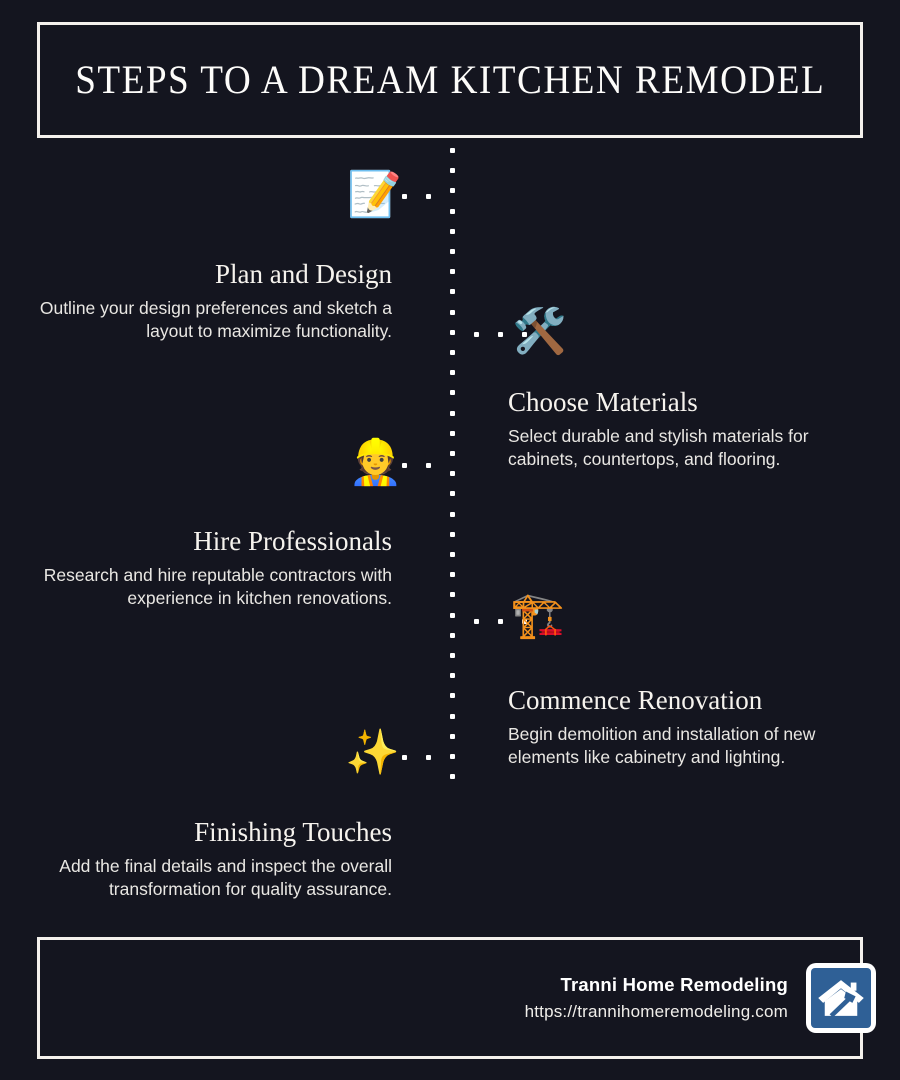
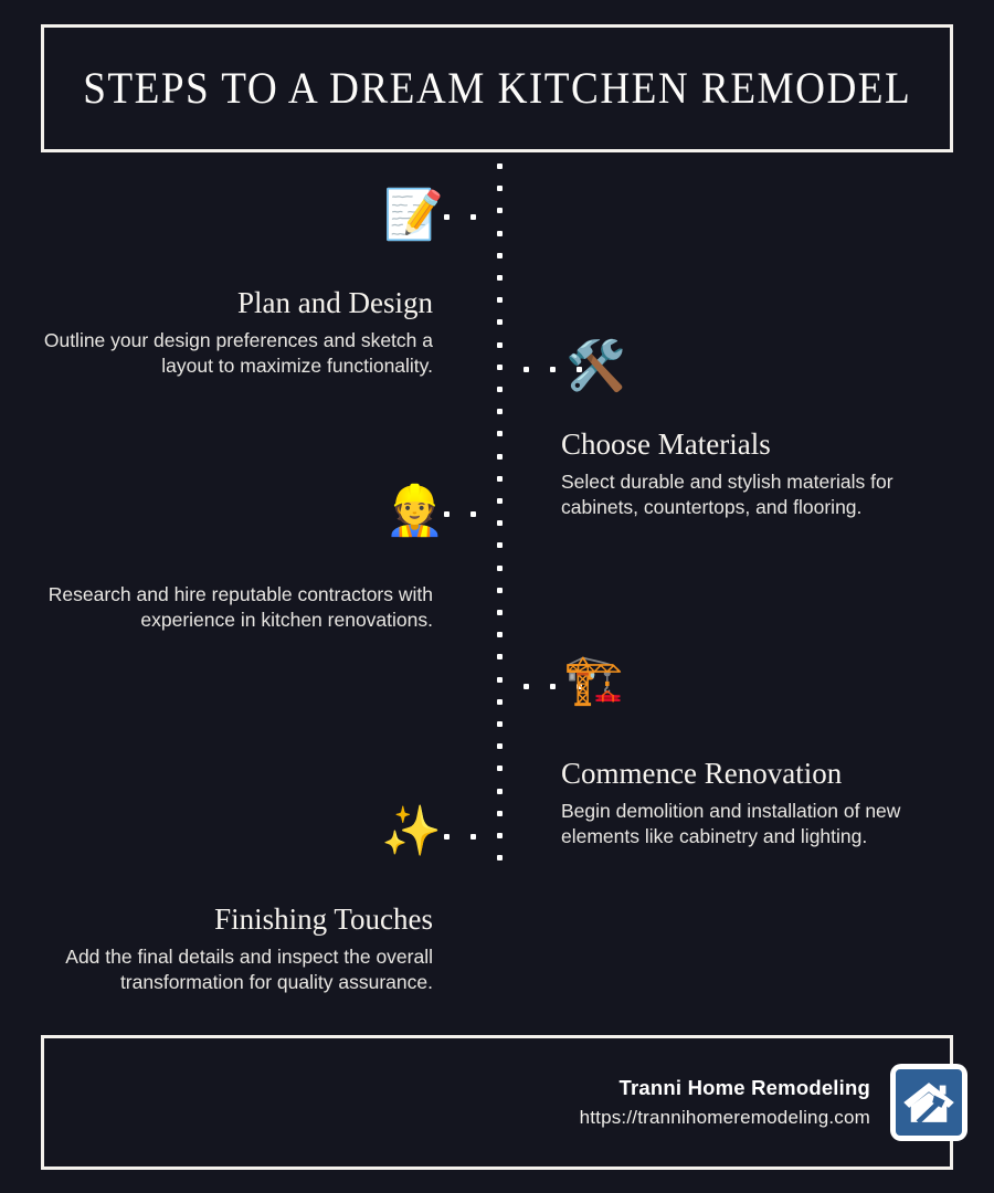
  STEPS TO A DREAM KITCHEN REMODEL
  📝
  Plan and Design
  Outline your design preferences and sketch a layout to maximize functionality.
  🛠️
  Choose Materials
  Select durable and stylish materials for cabinets, countertops, and flooring.
  👷
- Hire Professionals
  Research and hire reputable contractors with experience in kitchen renovations.
  🏗️
  Commence Renovation
  Begin demolition and installation of new elements like cabinetry and lighting.
  ✨
  Finishing Touches
  Add the final details and inspect the overall transformation for quality assurance.
  Tranni Home Remodeling
  https://trannihomeremodeling.com
